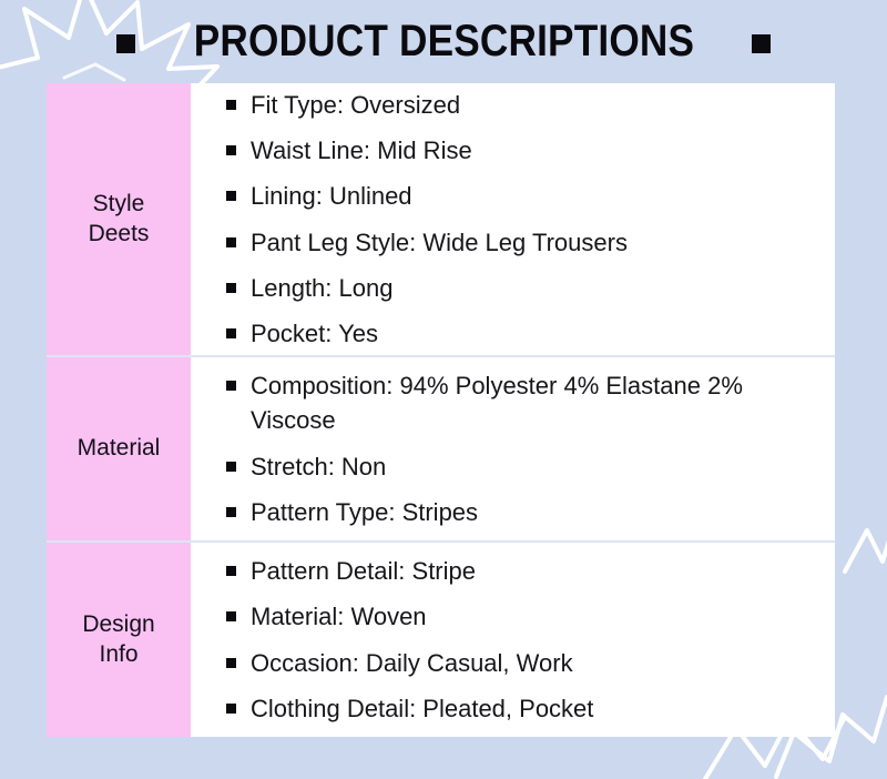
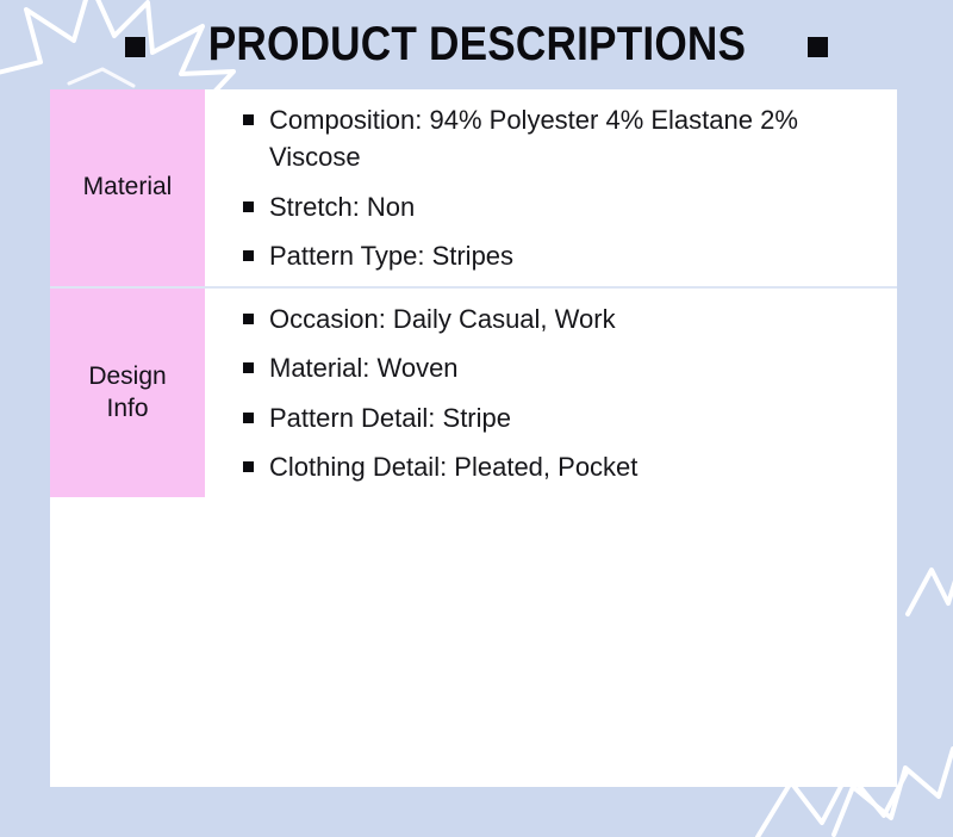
  PRODUCT DESCRIPTIONS
- Style
- Deets
- Fit Type: Oversized
- Waist Line: Mid Rise
- Lining: Unlined
- Pant Leg Style: Wide Leg Trousers
- Length: Long
- Pocket: Yes
  Material
  Composition: 94% Polyester 4% Elastane 2% Viscose
  Stretch: Non
  Pattern Type: Stripes
  Design
  Info
- Pattern Detail: Stripe
+ Occasion: Daily Casual, Work
  Material: Woven
- Occasion: Daily Casual, Work
+ Pattern Detail: Stripe
  Clothing Detail: Pleated, Pocket
